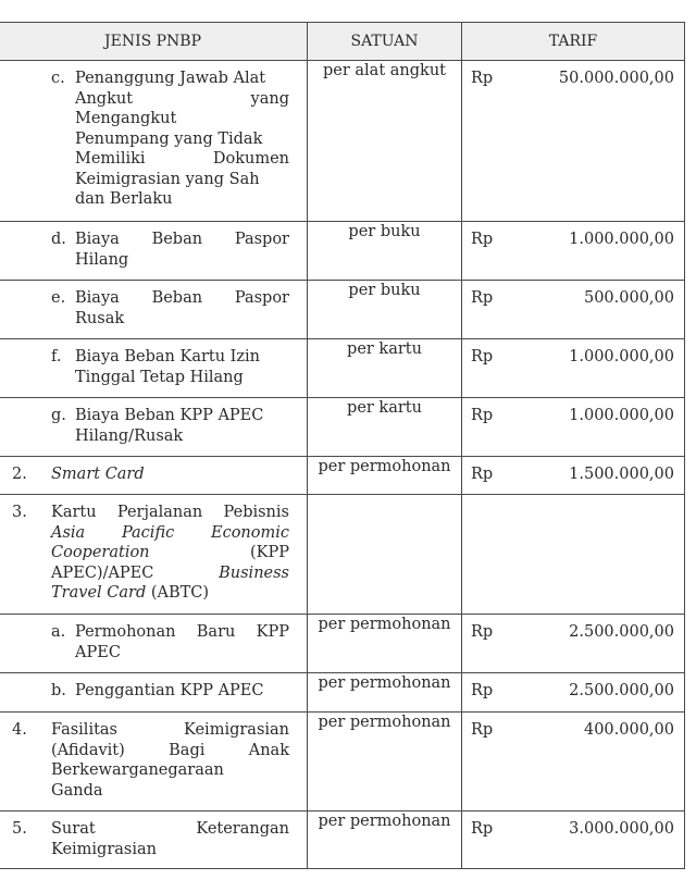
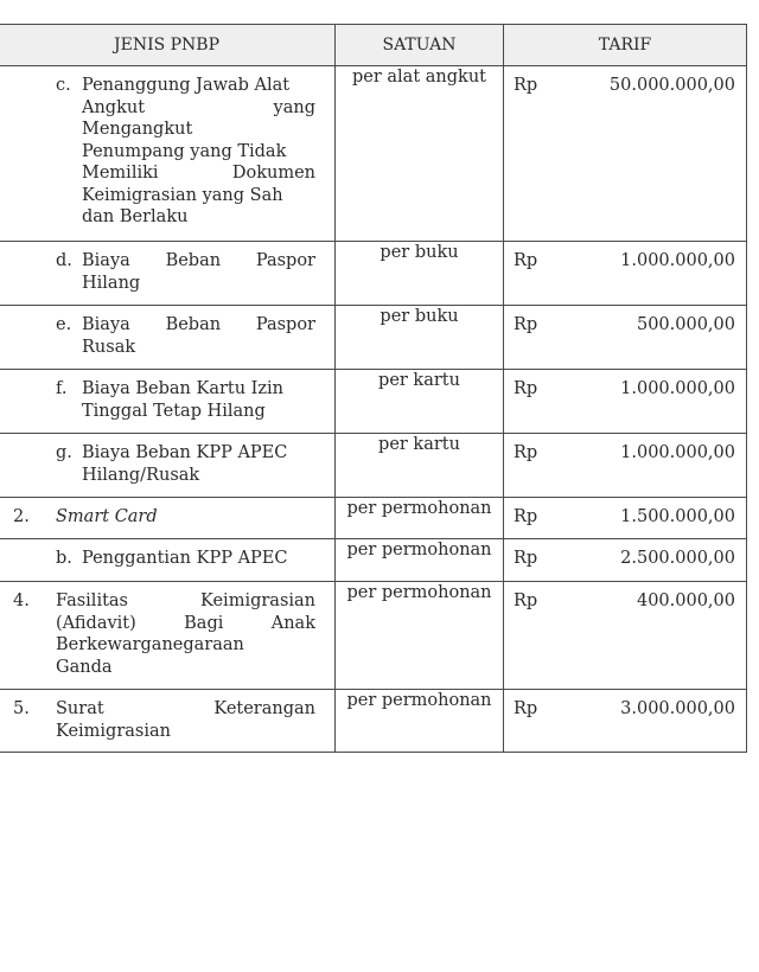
  JENIS PNBP	SATUAN	TARIF
  c. Penanggung Jawab AlatAngkut yangMengangkutPenumpang yang TidakMemiliki DokumenKeimigrasian yang Sahdan Berlaku	per alat angkut	Rp 50.000.000,00
  d. Biaya Beban PasporHilang	per buku	Rp 1.000.000,00
  e. Biaya Beban PasporRusak	per buku	Rp 500.000,00
  f. Biaya Beban Kartu IzinTinggal Tetap Hilang	per kartu	Rp 1.000.000,00
  g. Biaya Beban KPP APECHilang/Rusak	per kartu	Rp 1.000.000,00
  2. Smart Card	per permohonan	Rp 1.500.000,00
- 3. Kartu Perjalanan PebisnisAsia Pacific EconomicCooperation (KPPAPEC)/APEC BusinessTravel Card (ABTC)
- a. Permohonan Baru KPPAPEC	per permohonan	Rp 2.500.000,00
  b. Penggantian KPP APEC	per permohonan	Rp 2.500.000,00
  4. Fasilitas Keimigrasian(Afidavit) Bagi AnakBerkewarganegaraanGanda	per permohonan	Rp 400.000,00
  5. Surat KeteranganKeimigrasian	per permohonan	Rp 3.000.000,00
